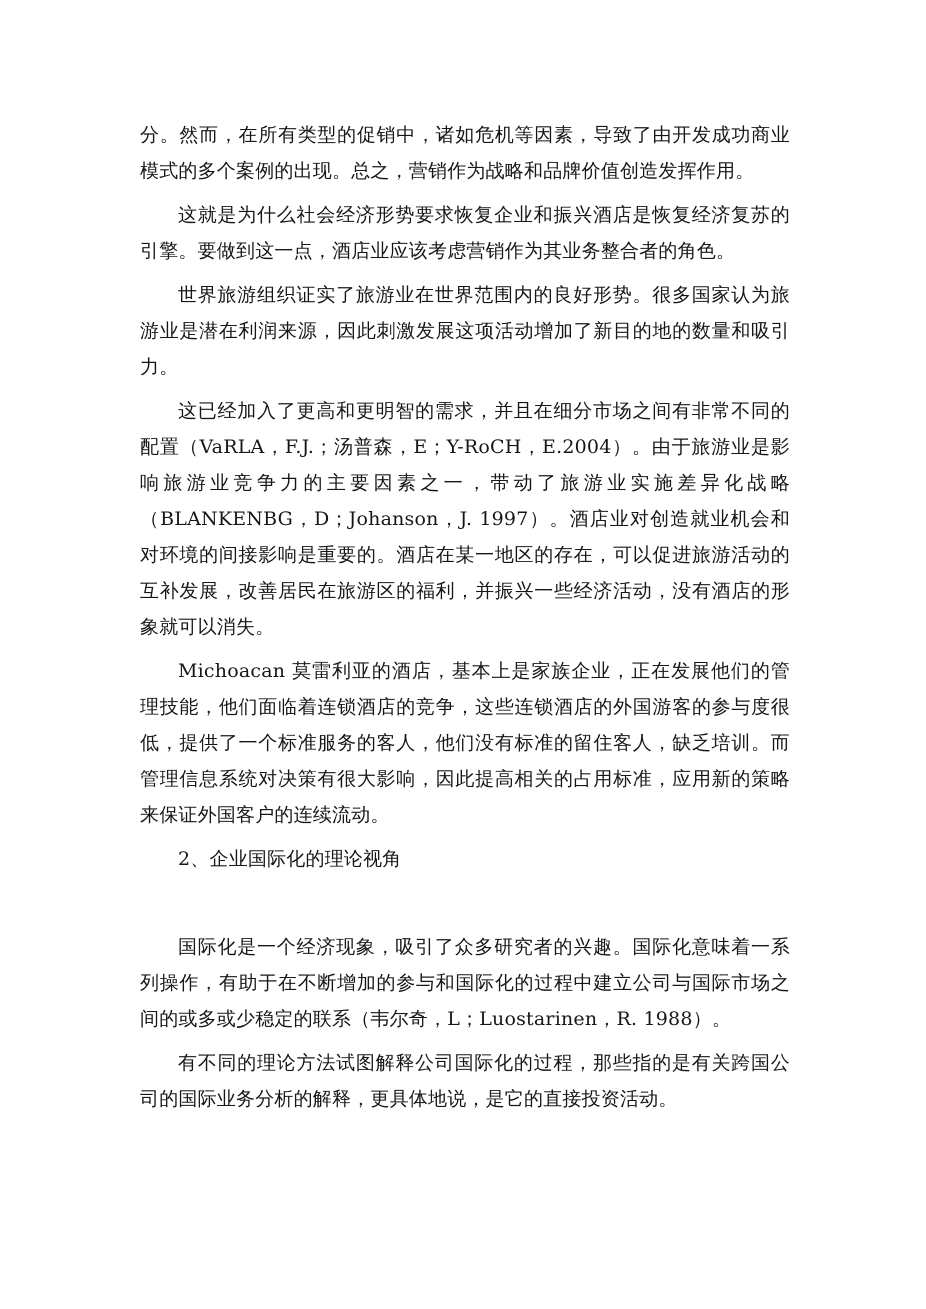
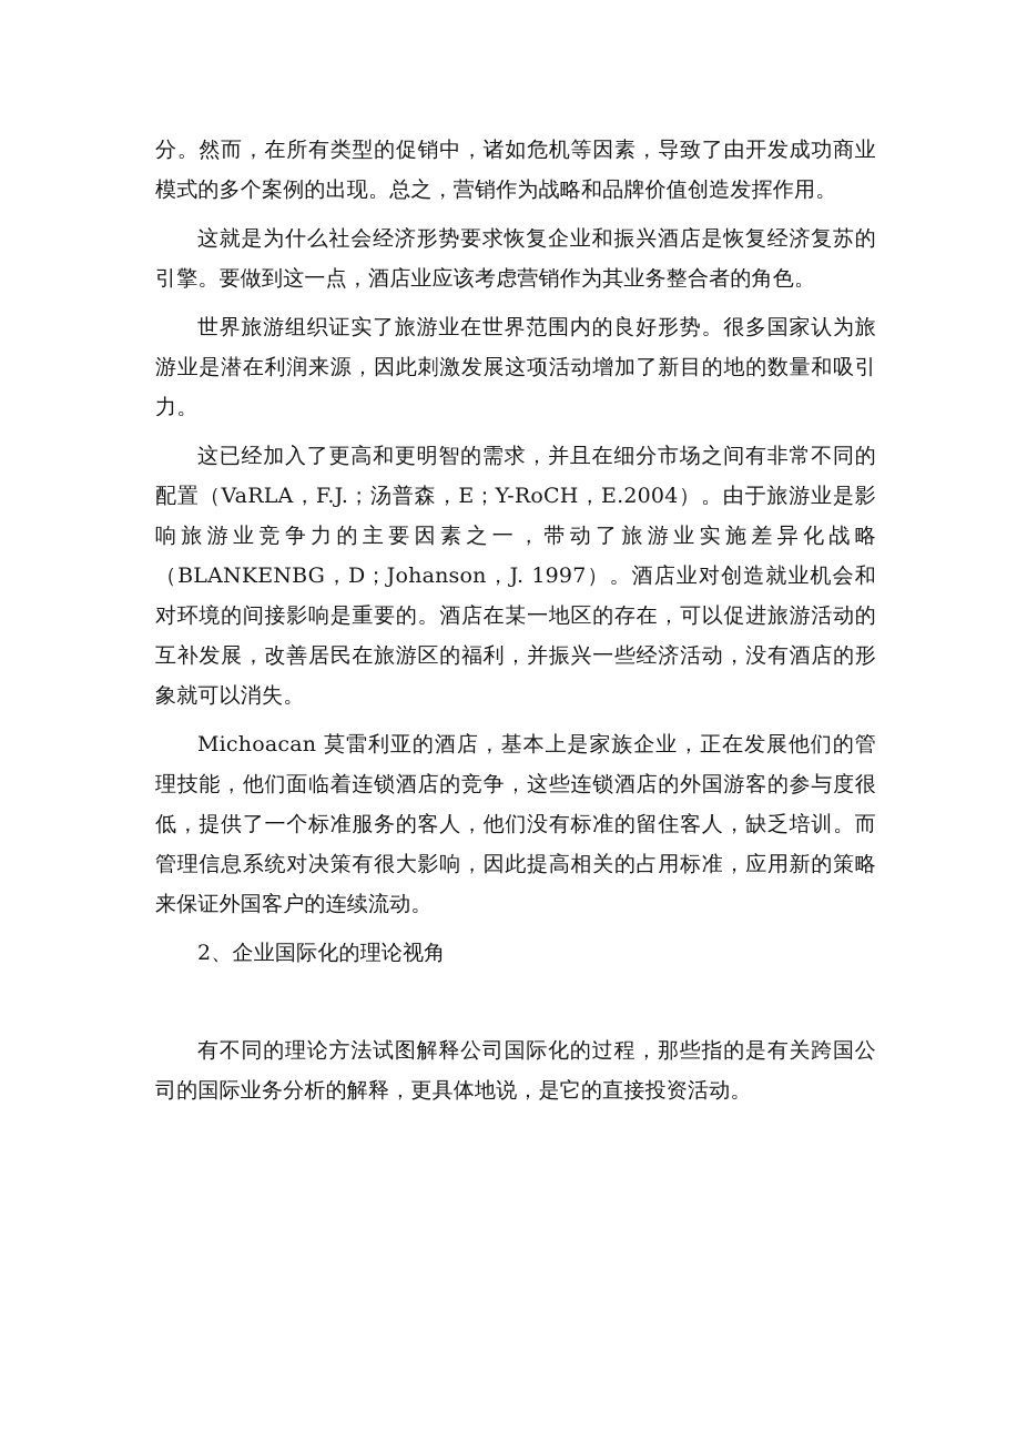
  分。然而，在所有类型的促销中，诸如危机等因素，导致了由开发成功商业模式的多个案例的出现。总之，营销作为战略和品牌价值创造发挥作用。
  这就是为什么社会经济形势要求恢复企业和振兴酒店是恢复经济复苏的引擎。要做到这一点，酒店业应该考虑营销作为其业务整合者的角色。
  世界旅游组织证实了旅游业在世界范围内的良好形势。很多国家认为旅游业是潜在利润来源，因此刺激发展这项活动增加了新目的地的数量和吸引力。
  这已经加入了更高和更明智的需求，并且在细分市场之间有非常不同的配置（VaRLA，F.J.；汤普森，E；Y-RoCH，E.2004）。由于旅游业是影响旅游业竞争力的主要因素之一，带动了旅游业实施差异化战略（BLANKENBG，D；Johanson，J. 1997）。酒店业对创造就业机会和对环境的间接影响是重要的。酒店在某一地区的存在，可以促进旅游活动的互补发展，改善居民在旅游区的福利，并振兴一些经济活动，没有酒店的形象就可以消失。
  Michoacan 莫雷利亚的酒店，基本上是家族企业，正在发展他们的管理技能，他们面临着连锁酒店的竞争，这些连锁酒店的外国游客的参与度很低，提供了一个标准服务的客人，他们没有标准的留住客人，缺乏培训。而管理信息系统对决策有很大影响，因此提高相关的占用标准，应用新的策略来保证外国客户的连续流动。
  2、企业国际化的理论视角
- 国际化是一个经济现象，吸引了众多研究者的兴趣。国际化意味着一系列操作，有助于在不断增加的参与和国际化的过程中建立公司与国际市场之间的或多或少稳定的联系（韦尔奇，L；Luostarinen，R. 1988）。
  有不同的理论方法试图解释公司国际化的过程，那些指的是有关跨国公司的国际业务分析的解释，更具体地说，是它的直接投资活动。
